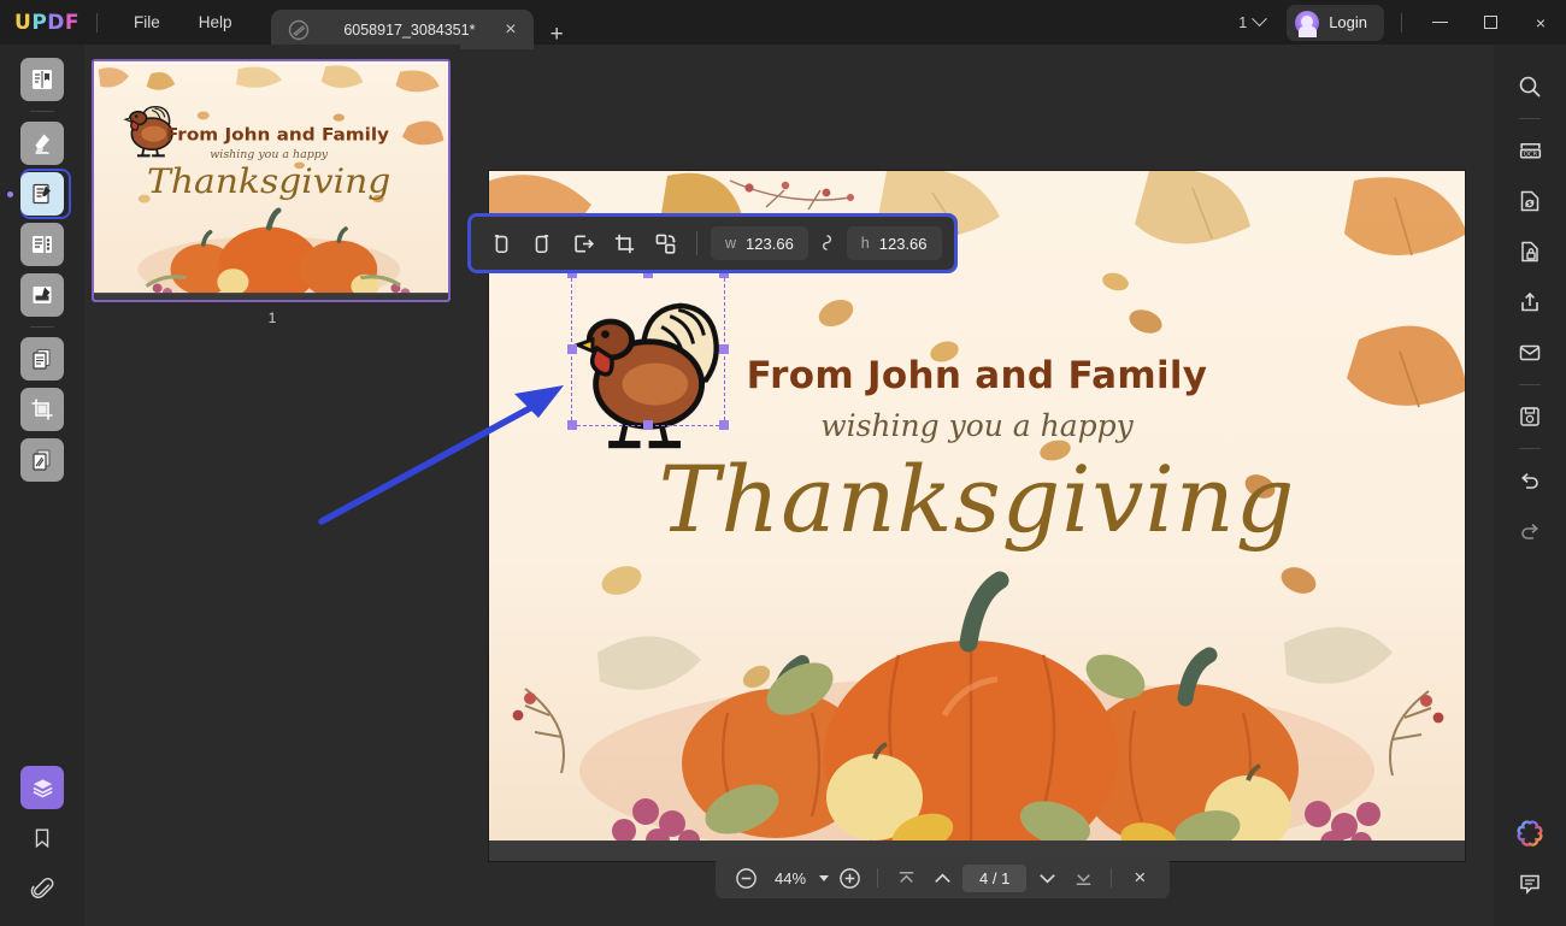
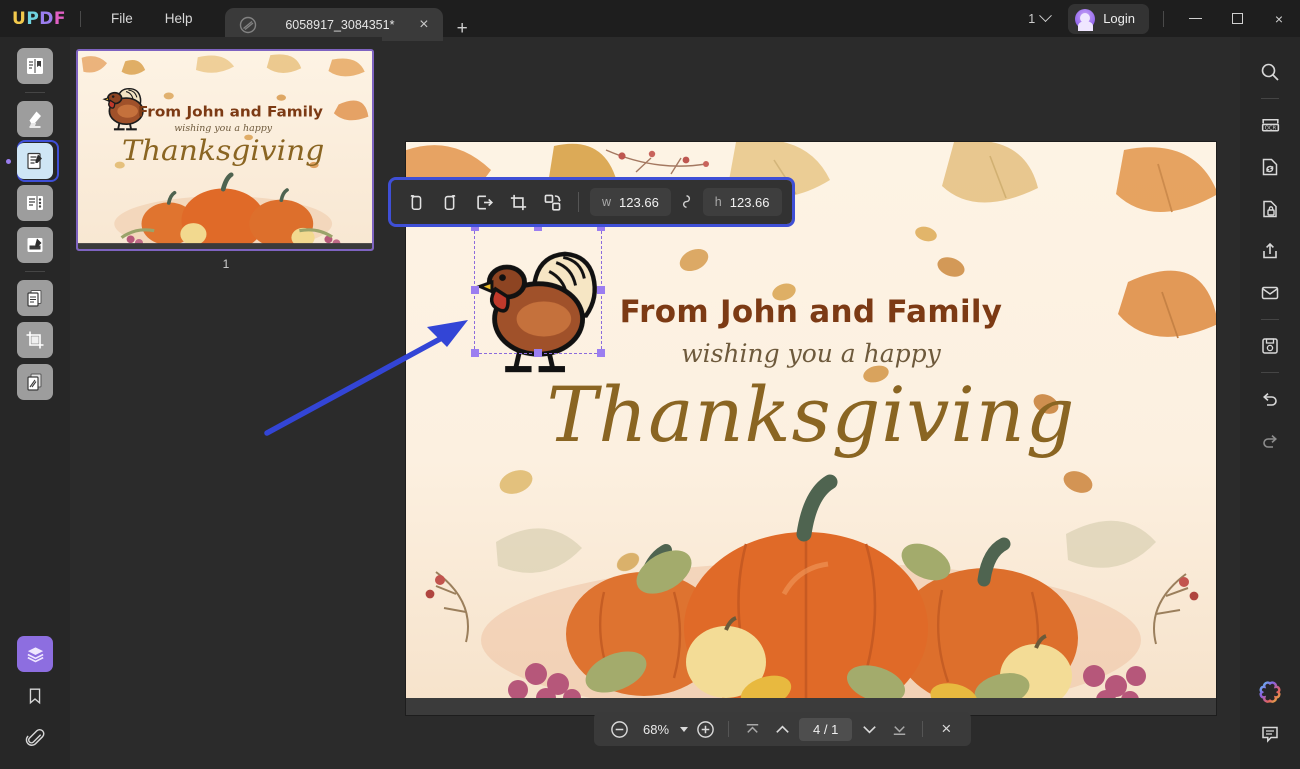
  UPDF
  File
  Help
  6058917_3084351*
  ×
  +
  1
  Login
  ×
  From John and Family
  wishing you a happy
  Thanksgiving
  1
  From John and Family
  wishing you a happy
  Thanksgiving
  w
  123.66
  h
  123.66
- 44%
+ 68%
  4 / 1
  ×
